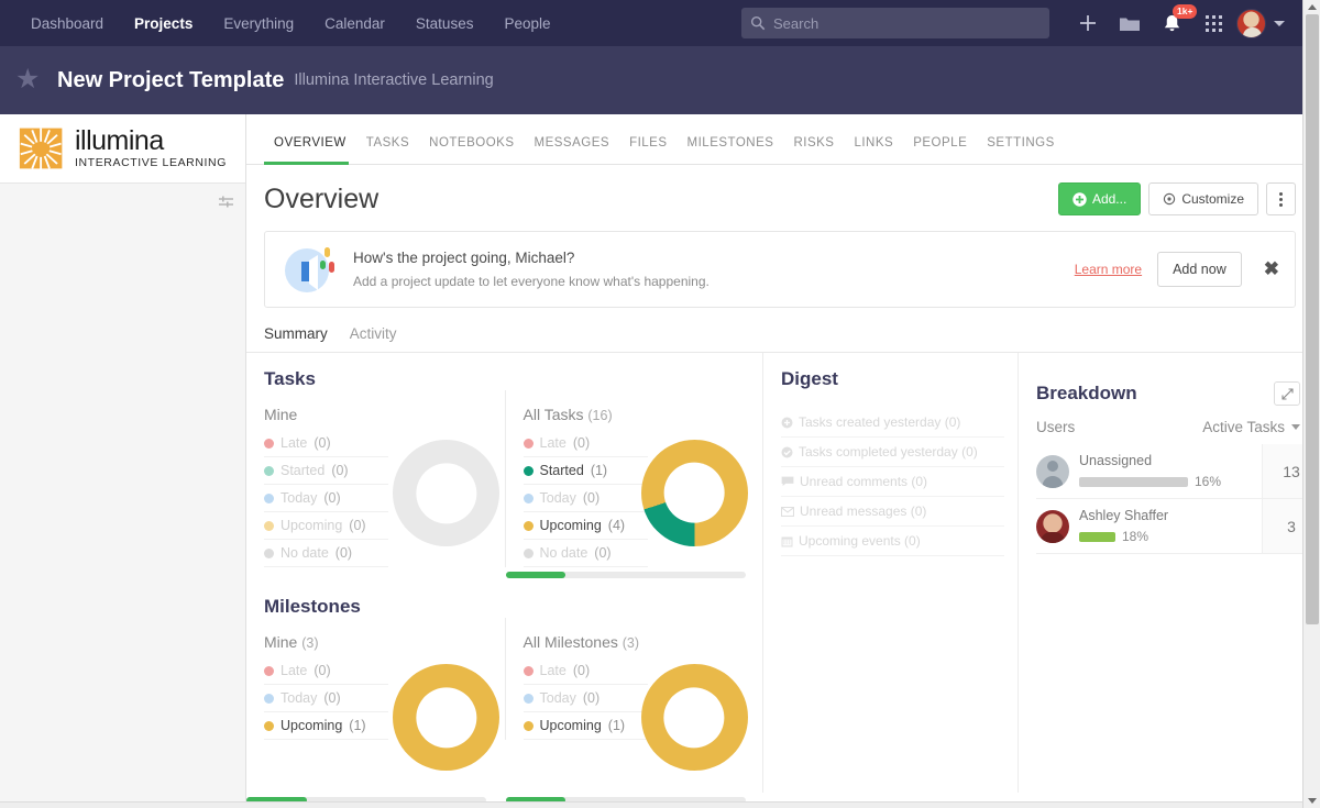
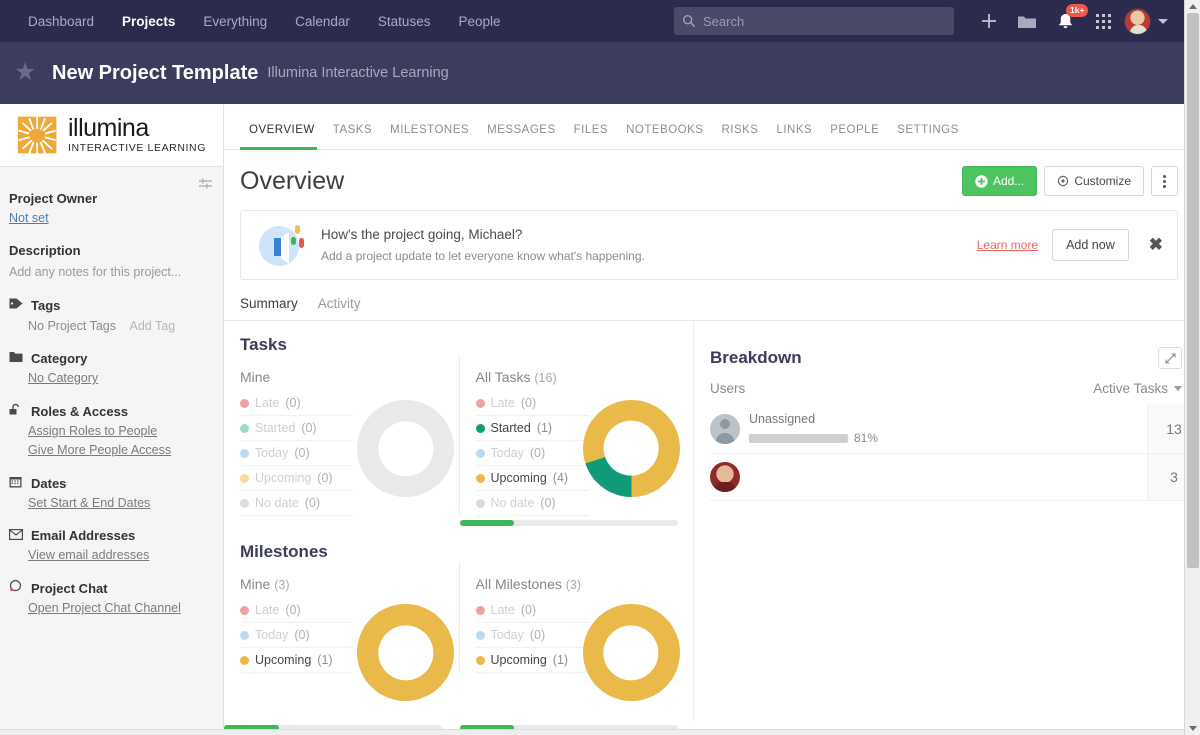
  Dashboard
  Projects
  Everything
  Calendar
  Statuses
  People
  Search
  1k+
  ★
  New Project Template
  Illumina Interactive Learning
  illumina
  INTERACTIVE LEARNING
+ Project Owner
+ Not set
+ Description
+ Add any notes for this project...
+ Tags
+ No Project Tags Add Tag
+ Category
+ No Category
+ Roles & Access
+ Assign Roles to People
+ Give More People Access
+ Dates
+ Set Start & End Dates
+ Email Addresses
+ View email addresses
+ Project Chat
+ Open Project Chat Channel
  OVERVIEW
  TASKS
- NOTEBOOKS
+ MILESTONES
  MESSAGES
  FILES
- MILESTONES
+ NOTEBOOKS
  RISKS
  LINKS
  PEOPLE
  SETTINGS
  Overview
  Add...
  Customize
  How's the project going, Michael?
  Add a project update to let everyone know what's happening.
  Learn more
  Add now
  ✖
  Summary
  Activity
  Tasks
  Mine
  Late
  (0)
  Started
  (0)
  Today
  (0)
  Upcoming
  (0)
  No date
  (0)
  All Tasks (16)
  Late
  (0)
  Started
  (1)
  Today
  (0)
  Upcoming
  (4)
  No date
  (0)
  Milestones
  Mine (3)
  Late
  (0)
  Today
  (0)
  Upcoming
  (1)
  All Milestones (3)
  Late
  (0)
  Today
  (0)
  Upcoming
  (1)
- Digest
- Tasks created yesterday (0)
- Tasks completed yesterday (0)
- Unread comments (0)
- Unread messages (0)
- Upcoming events (0)
  Breakdown
  Users
  Active Tasks
  Unassigned
- 16%
+ 81%
  13
- Ashley Shaffer
- 18%
  3
